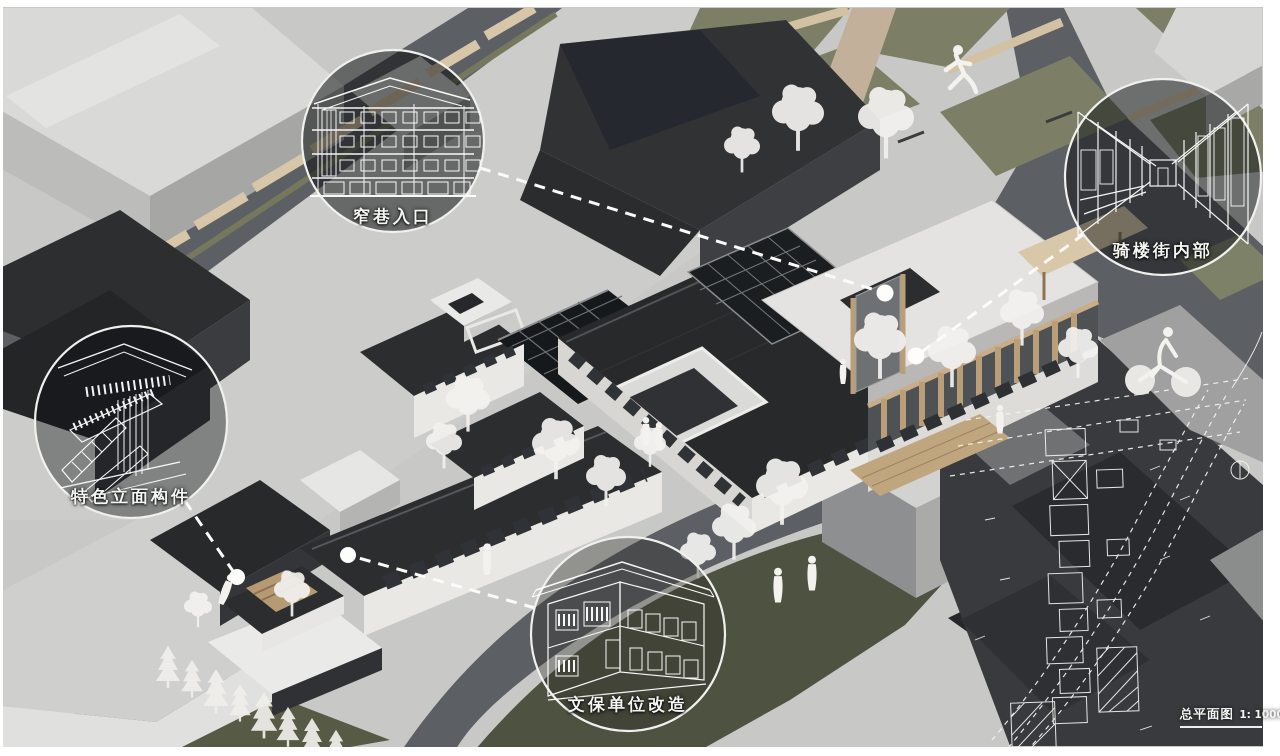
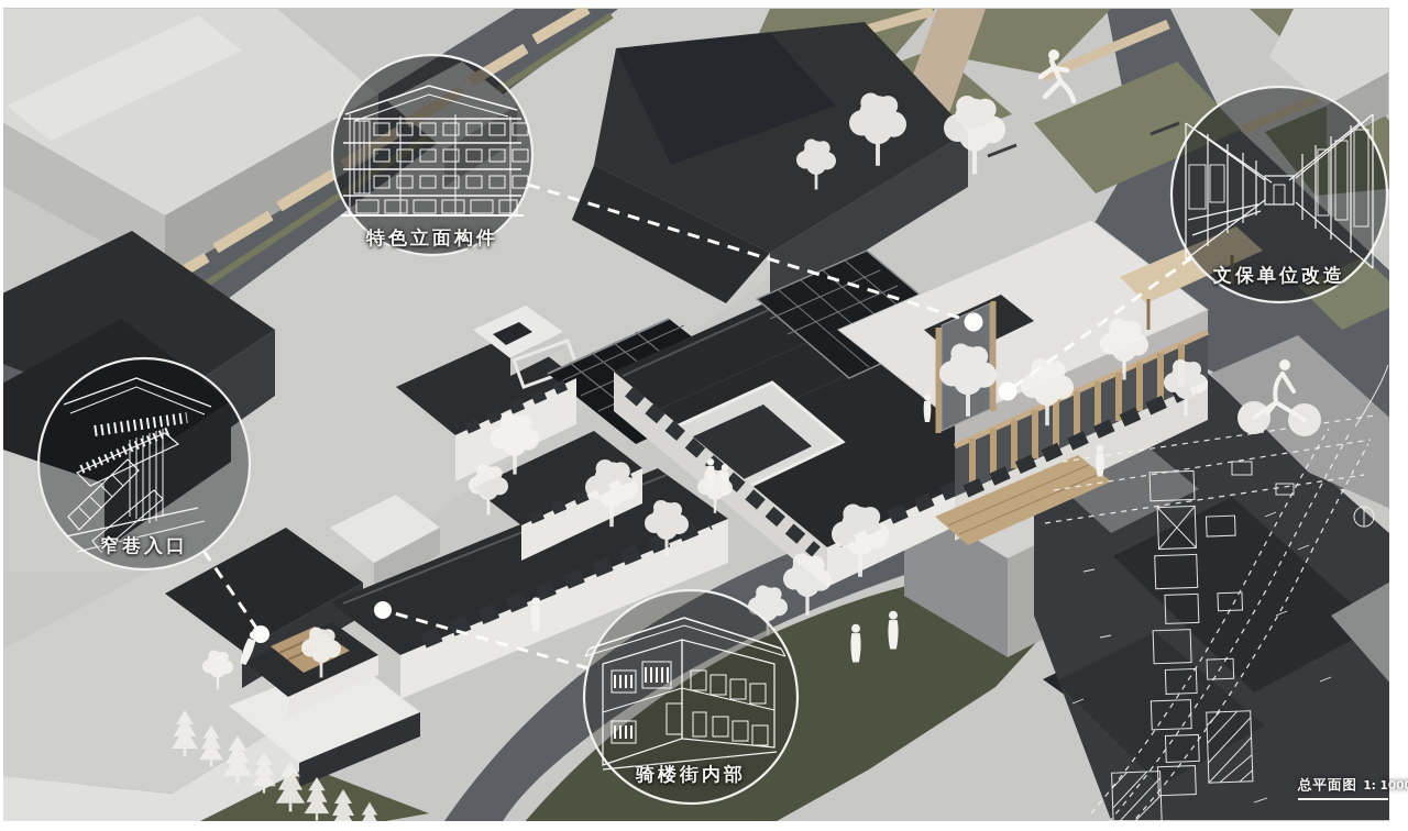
- 窄巷入口
+ 特色立面构件
- 骑楼街内部
+ 文保单位改造
- 特色立面构件
+ 窄巷入口
- 文保单位改造
+ 骑楼街内部
  总平面图 1: 100
